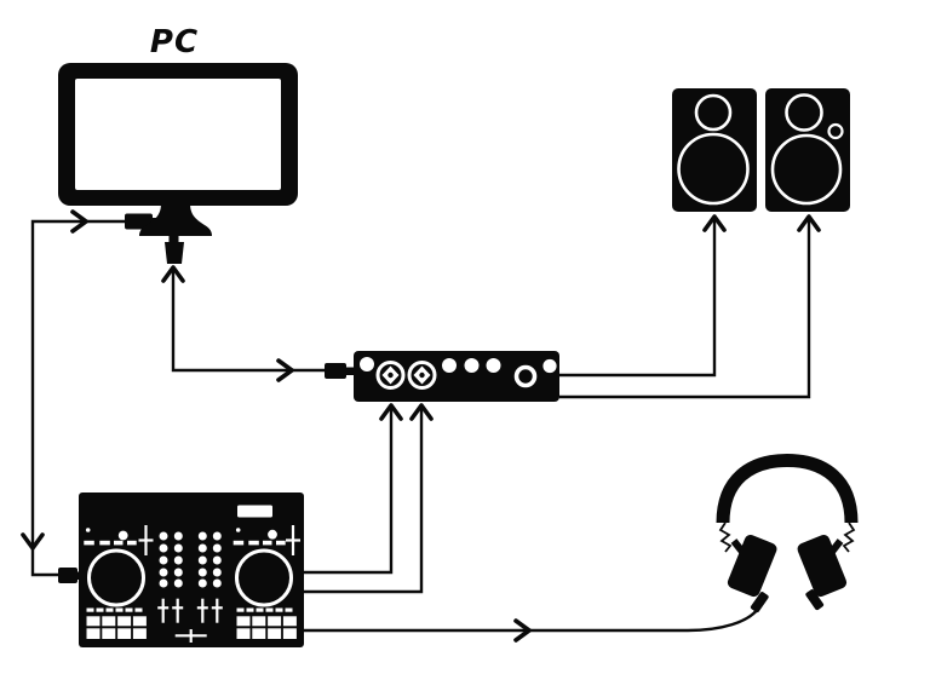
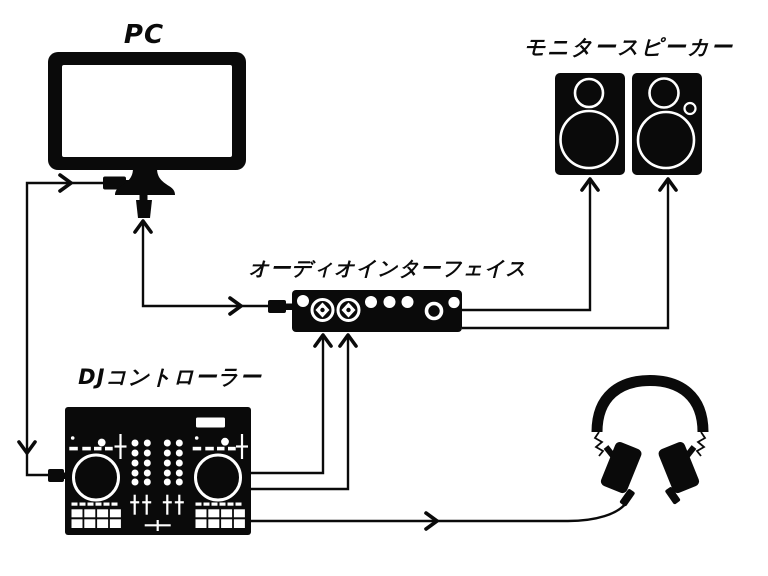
  PC
+ モニタースピーカー
+ オーディオインターフェイス
+ DJコントローラー
